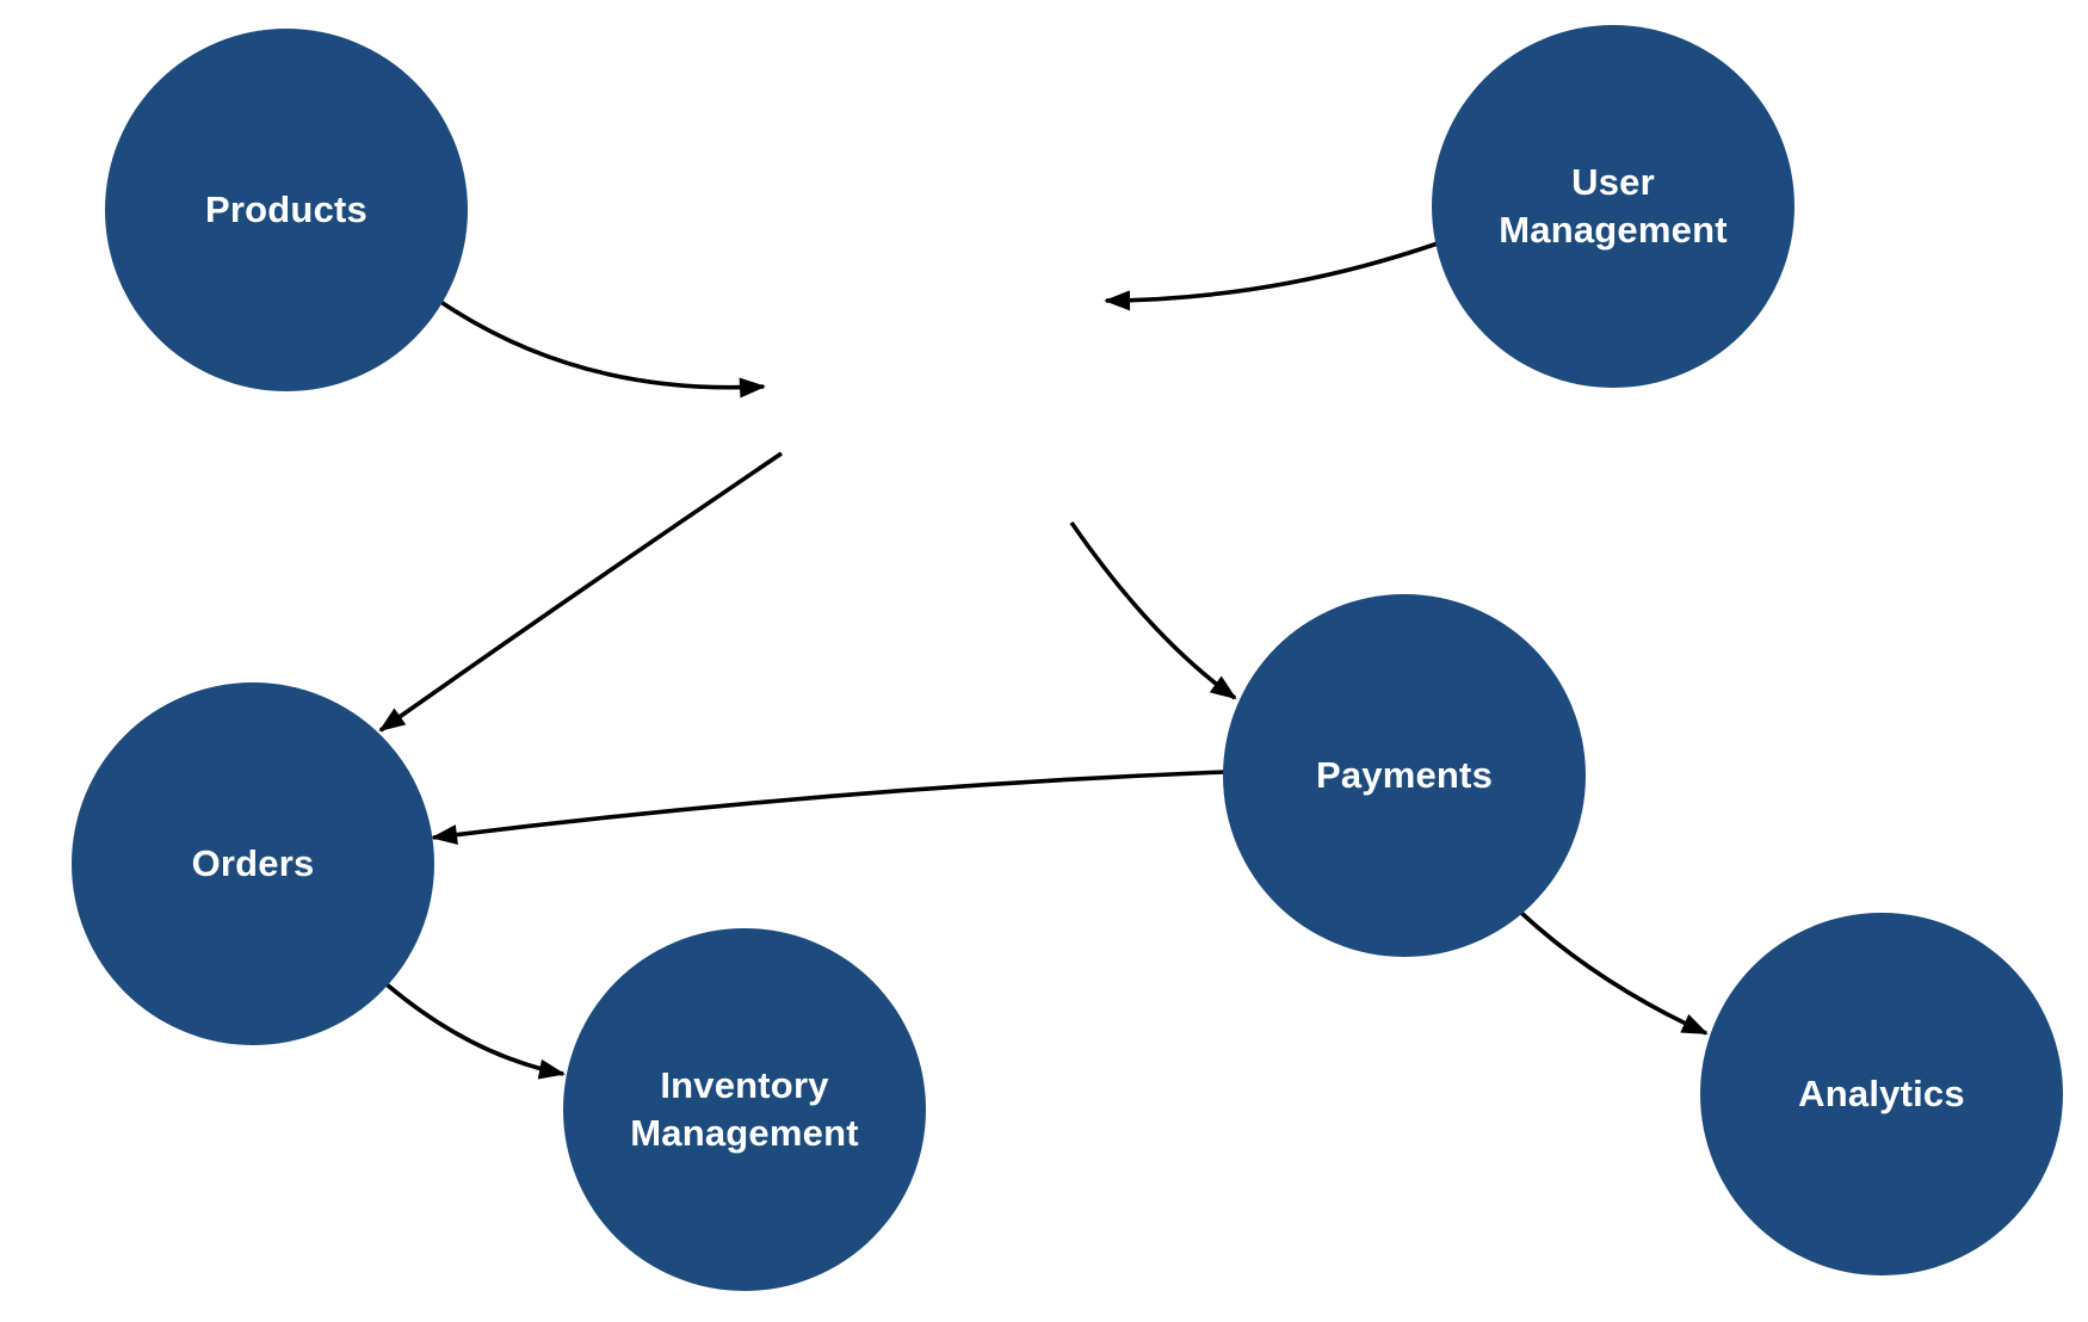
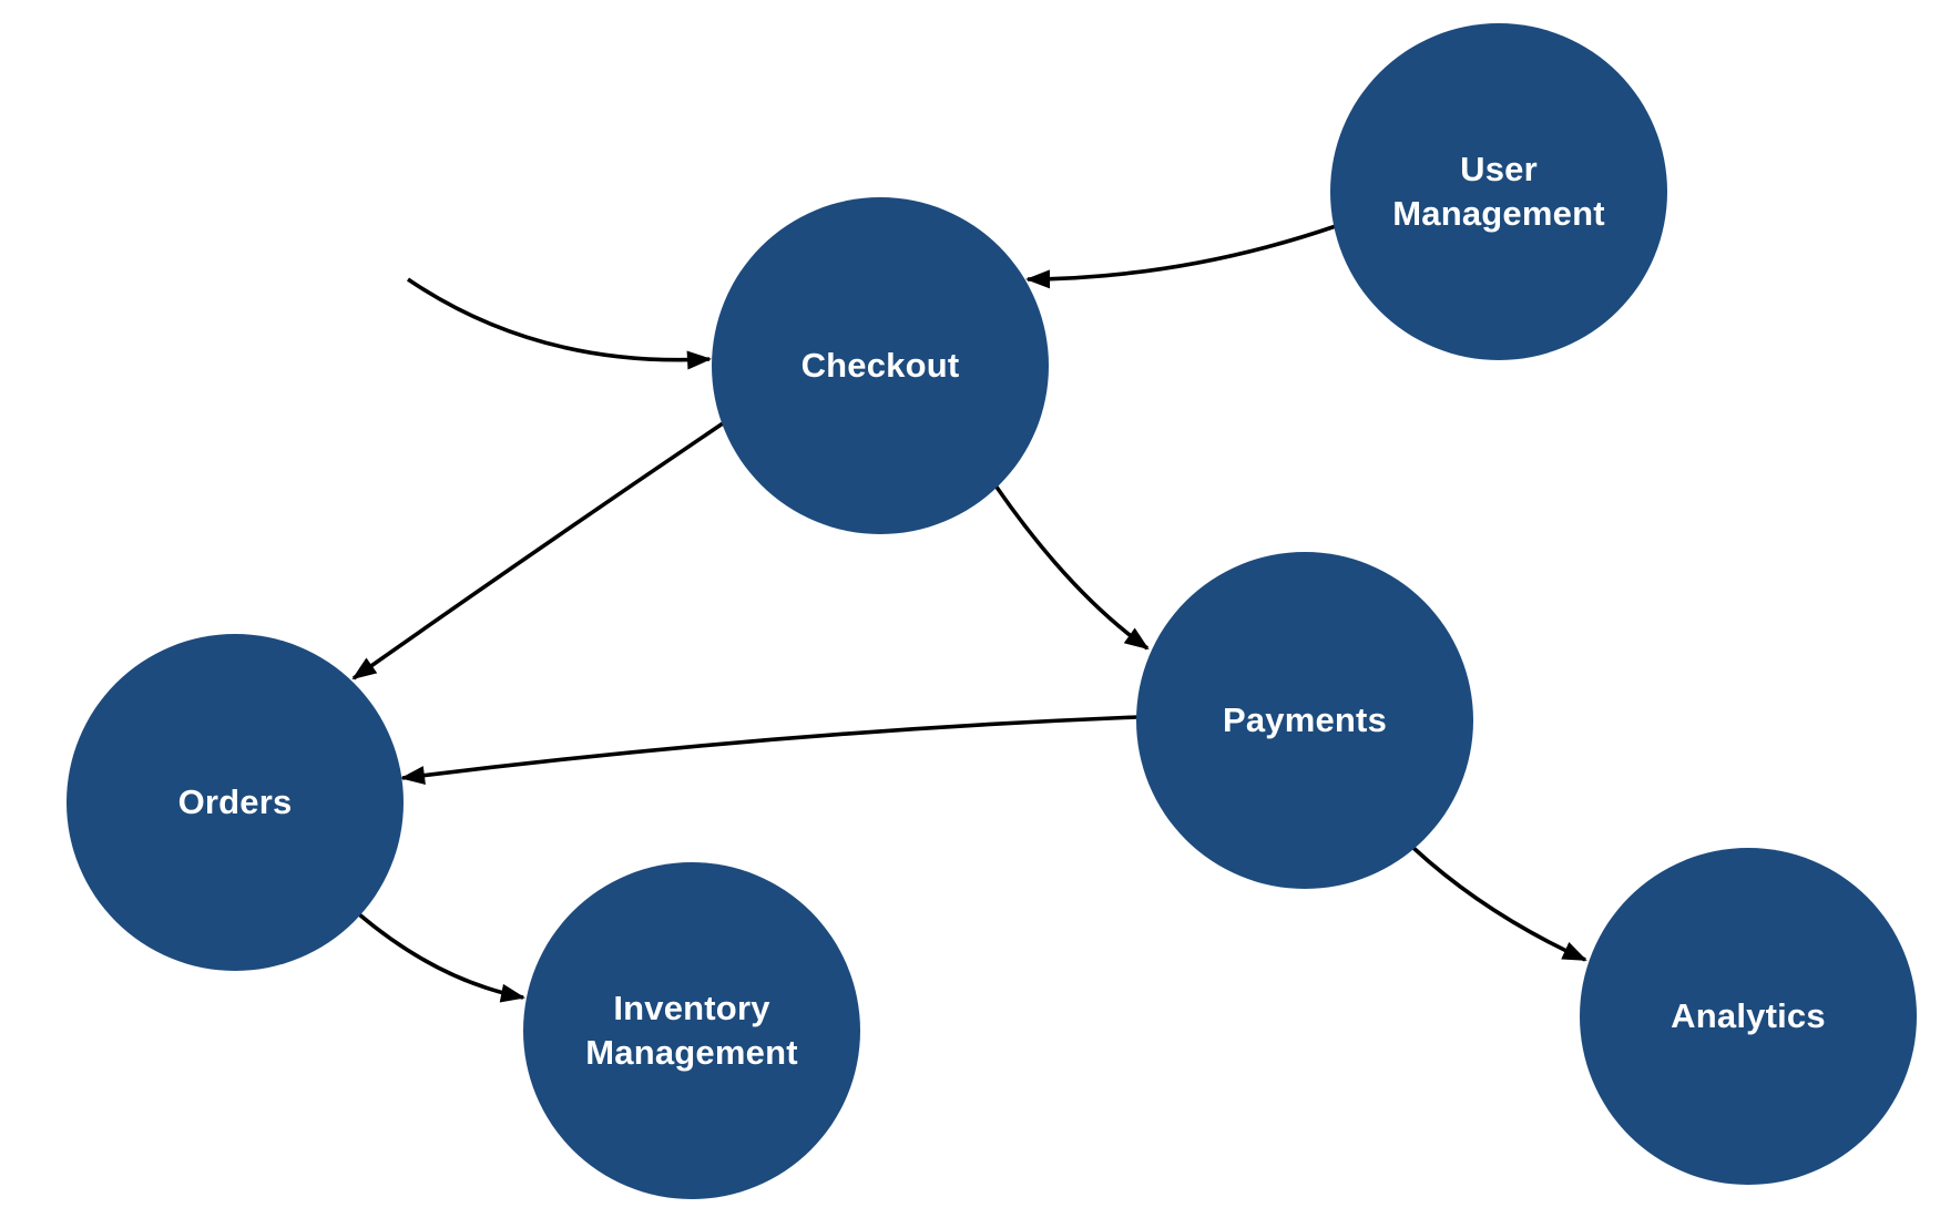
- Products
  User
  Management
+ Checkout
  Orders
  Payments
  Inventory
  Management
  Analytics
